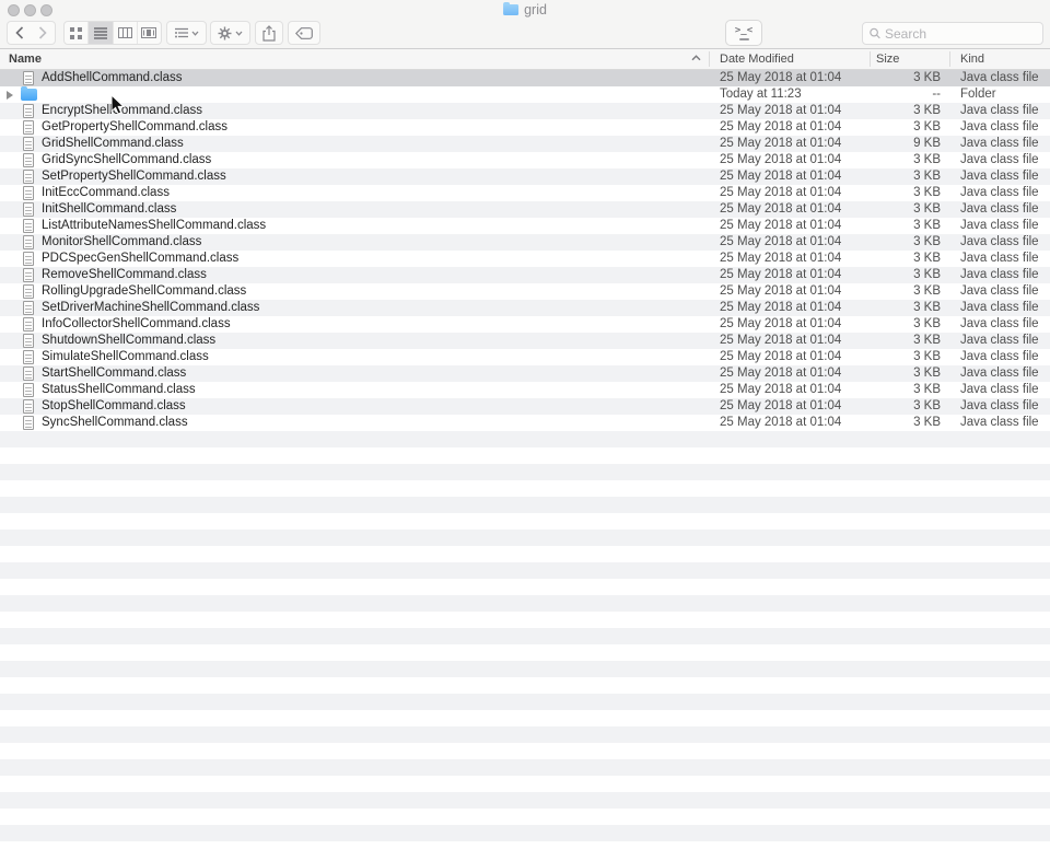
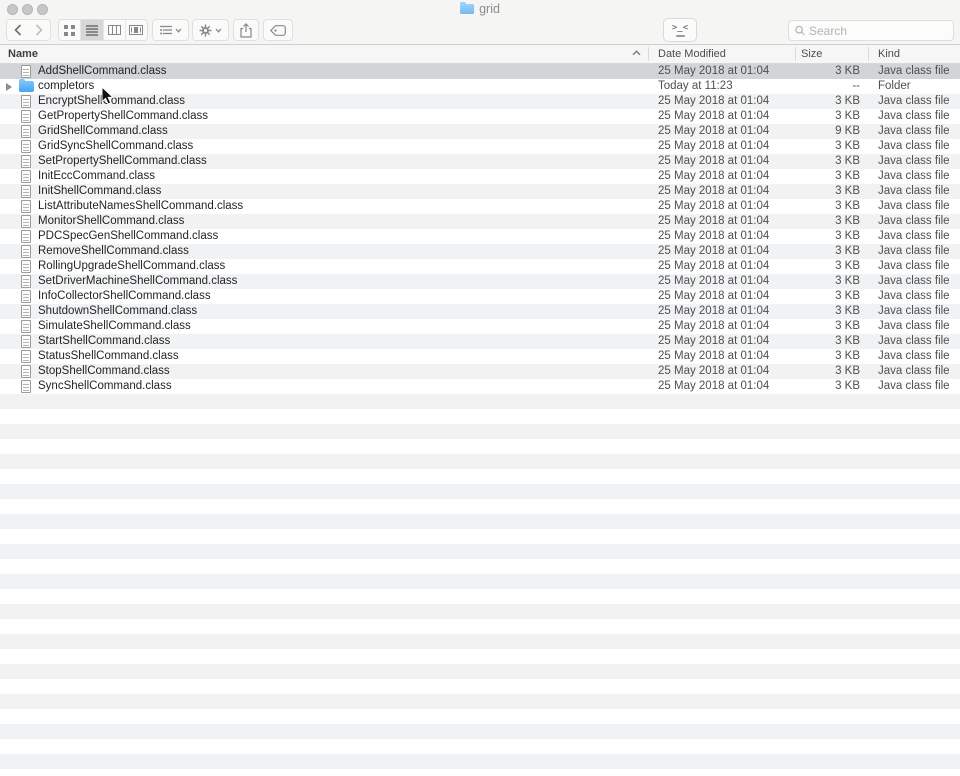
  grid
  >_<
  Search
  Name
  Date Modified
  Size
  Kind
  AddShellCommand.class
  25 May 2018 at 01:04
  3 KB
  Java class file
+ completors
  Today at 11:23
  --
  Folder
  EncryptShellommand.class
  25 May 2018 at 01:04
  3 KB
  Java class file
  GetPropertyShellCommand.class
  25 May 2018 at 01:04
  3 KB
  Java class file
  GridShellCommand.class
  25 May 2018 at 01:04
  9 KB
  Java class file
  GridSyncShellCommand.class
  25 May 2018 at 01:04
  3 KB
  Java class file
  SetPropertyShellCommand.class
  25 May 2018 at 01:04
  3 KB
  Java class file
  InitEccCommand.class
  25 May 2018 at 01:04
  3 KB
  Java class file
  InitShellCommand.class
  25 May 2018 at 01:04
  3 KB
  Java class file
  ListAttributeNamesShellCommand.class
  25 May 2018 at 01:04
  3 KB
  Java class file
  MonitorShellCommand.class
  25 May 2018 at 01:04
  3 KB
  Java class file
  PDCSpecGenShellCommand.class
  25 May 2018 at 01:04
  3 KB
  Java class file
  RemoveShellCommand.class
  25 May 2018 at 01:04
  3 KB
  Java class file
  RollingUpgradeShellCommand.class
  25 May 2018 at 01:04
  3 KB
  Java class file
  SetDriverMachineShellCommand.class
  25 May 2018 at 01:04
  3 KB
  Java class file
  InfoCollectorShellCommand.class
  25 May 2018 at 01:04
  3 KB
  Java class file
  ShutdownShellCommand.class
  25 May 2018 at 01:04
  3 KB
  Java class file
  SimulateShellCommand.class
  25 May 2018 at 01:04
  3 KB
  Java class file
  StartShellCommand.class
  25 May 2018 at 01:04
  3 KB
  Java class file
  StatusShellCommand.class
  25 May 2018 at 01:04
  3 KB
  Java class file
  StopShellCommand.class
  25 May 2018 at 01:04
  3 KB
  Java class file
  SyncShellCommand.class
  25 May 2018 at 01:04
  3 KB
  Java class file
